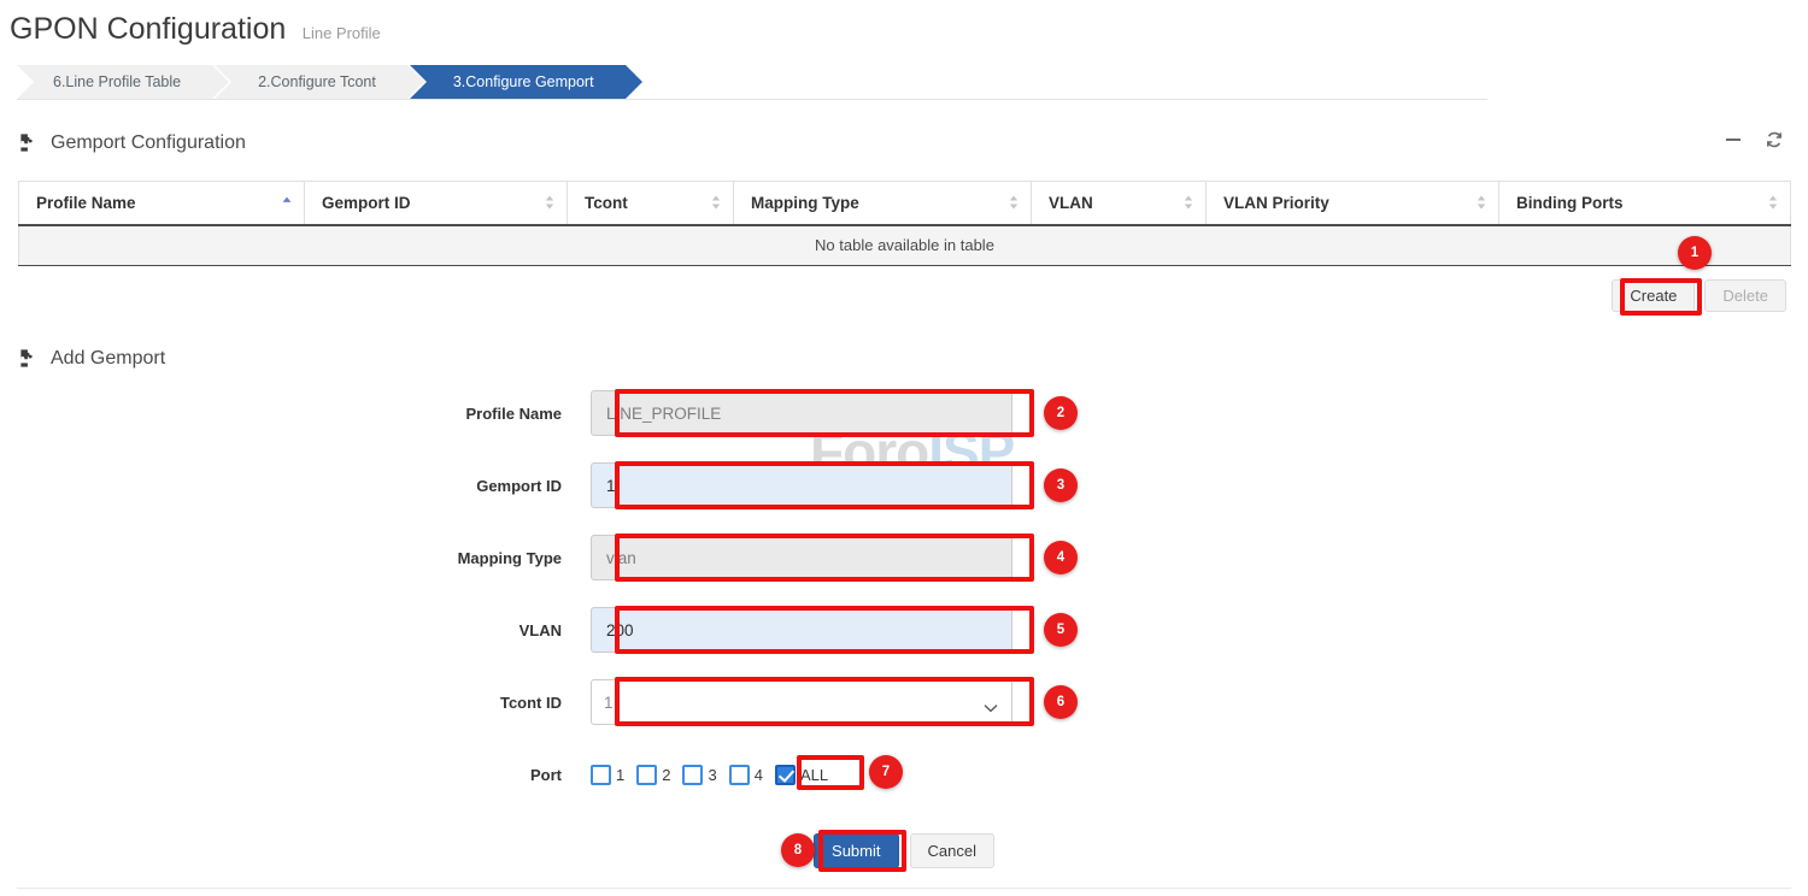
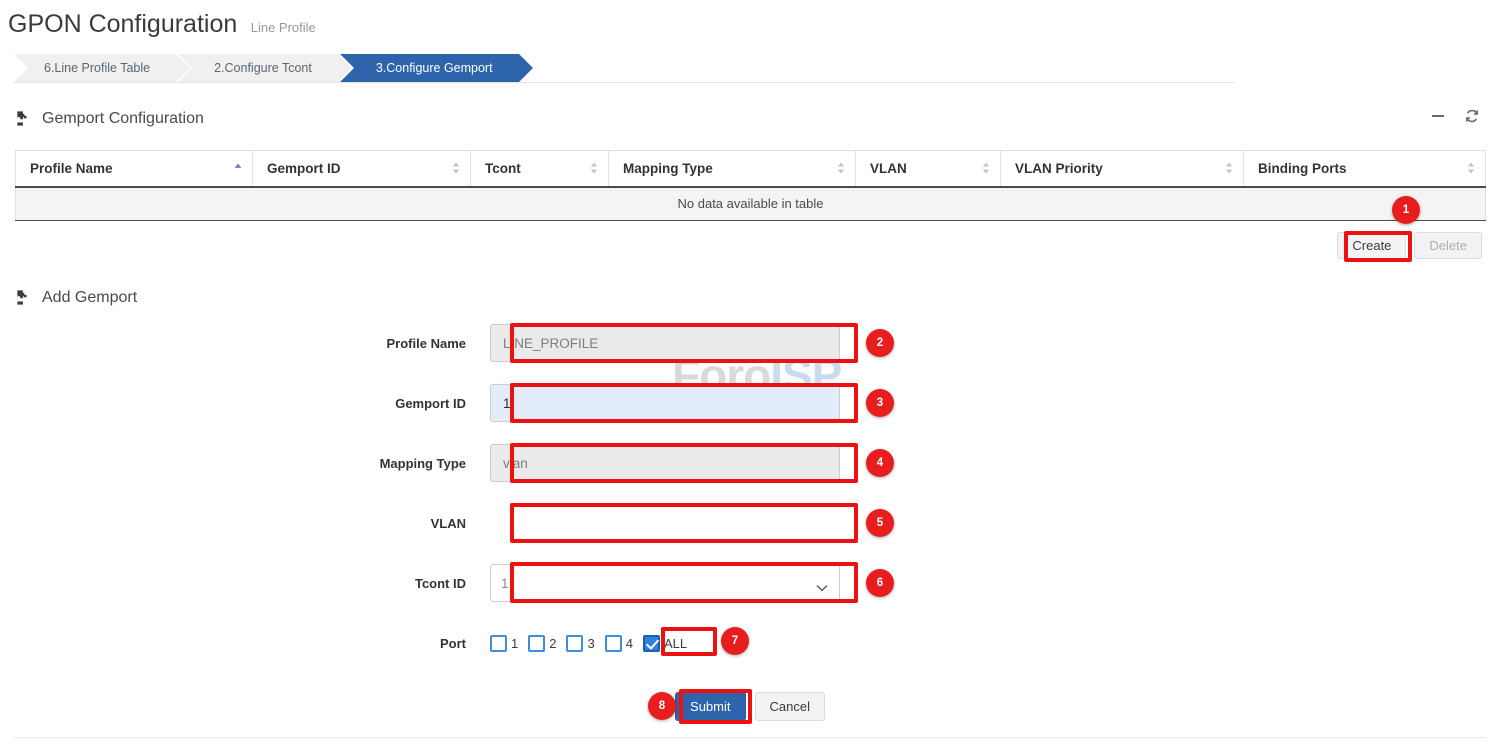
  ForoISP
  GPON Configuration Line Profile
  6.Line Profile Table
  2.Configure Tcont
  3.Configure Gemport
  Gemport Configuration
  Profile Name	Gemport ID	Tcont	Mapping Type	VLAN	VLAN Priority	Binding Ports
- No table available in table
+ No data available in table
  Create
  Delete
  1
  Add Gemport
  Profile Name
  LINE_PROFILE
  Gemport ID
  1
  Mapping Type
  vlan
  VLAN
- 200
  Tcont ID
  1
  Port
  1
  2
  3
  4
  ALL
  2
  3
  4
  5
  6
  7
  Submit
  Cancel
  8
